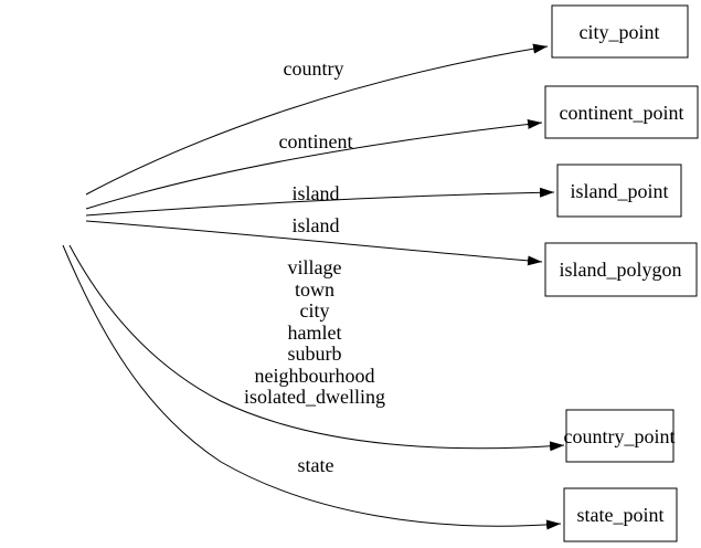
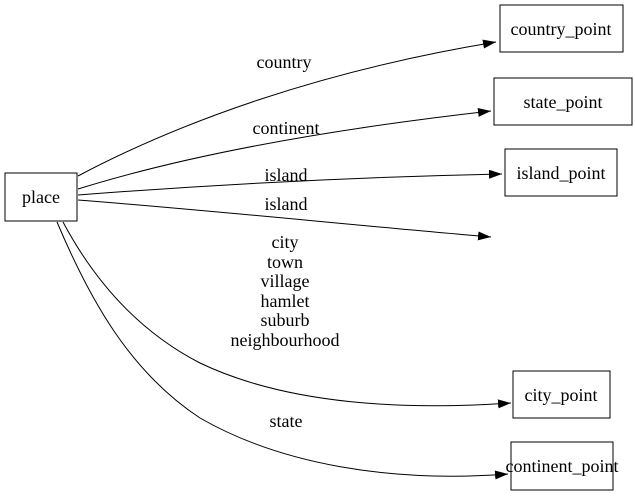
  country
  continent
  island
  island
- village
+ city
  town
- city
+ village
  hamlet
  suburb
  neighbourhood
- isolated_dwelling
  state
+ place
- city_point
+ country_point
- continent_point
+ state_point
  island_point
- island_polygon
- country_point
+ city_point
- state_point
+ continent_point
